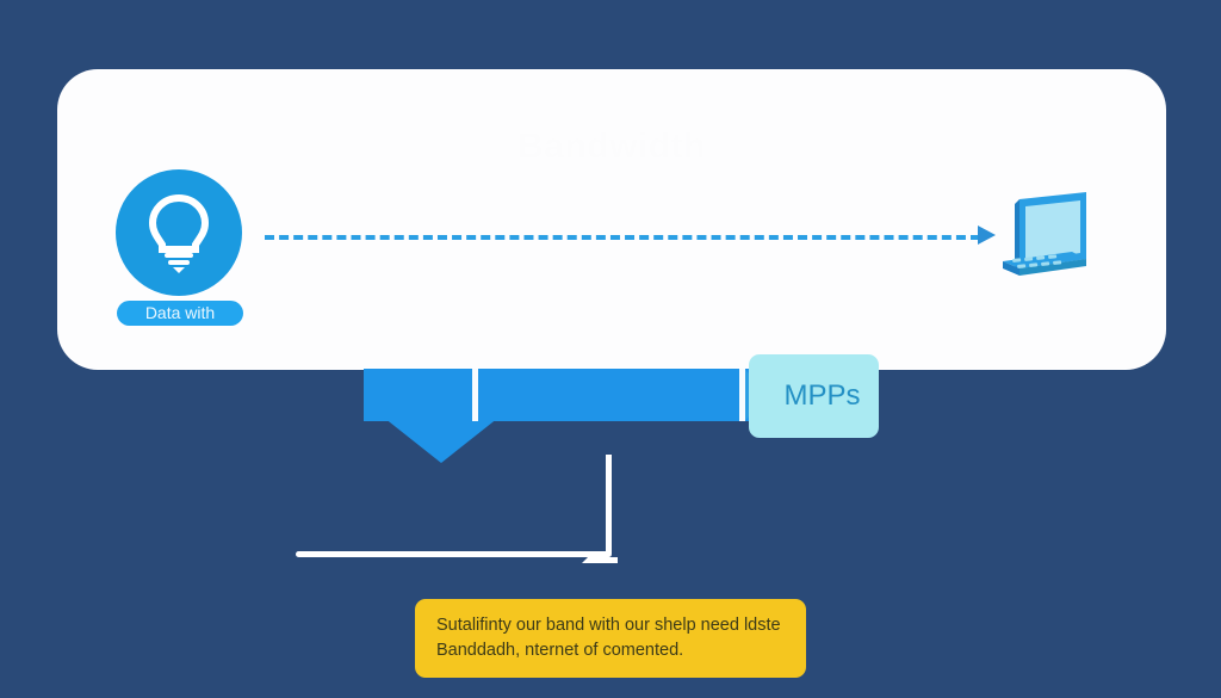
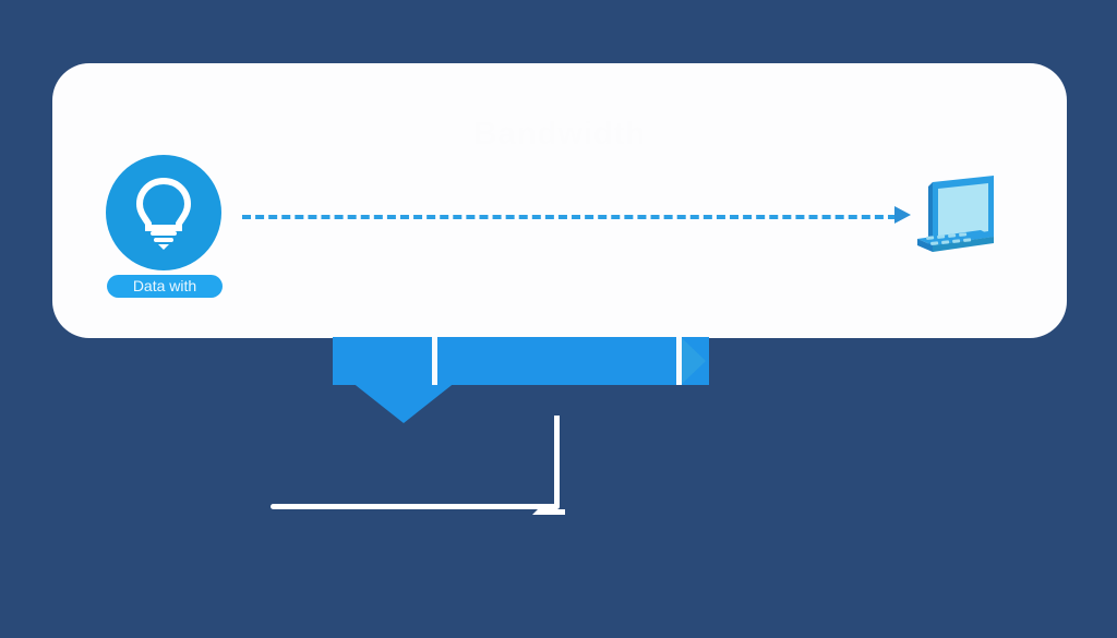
  Data with
- MPPs
- Sutalifinty our band with our shelp need ldste
- Banddadh, nternet of comented.
